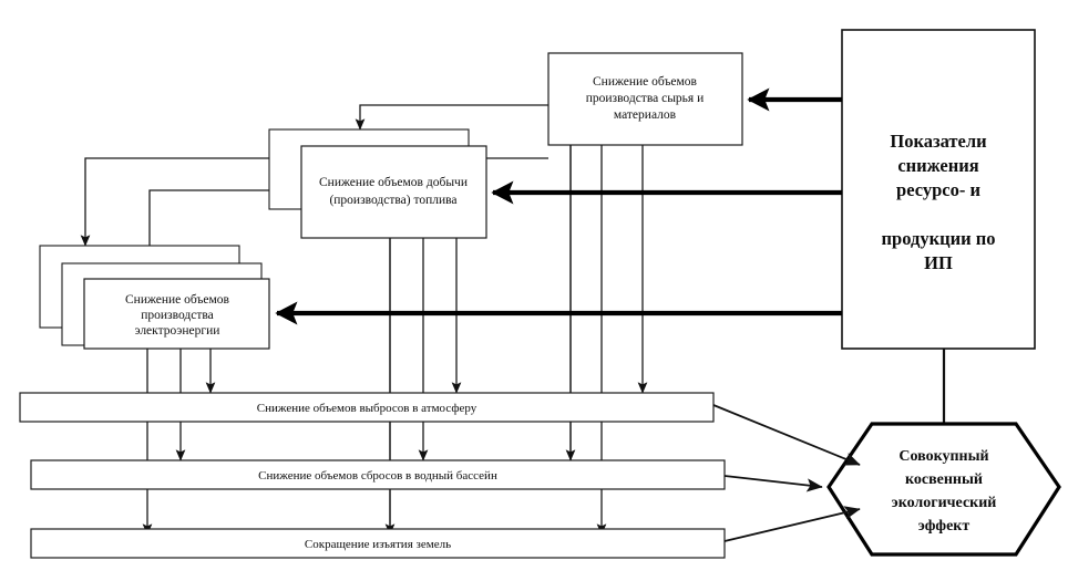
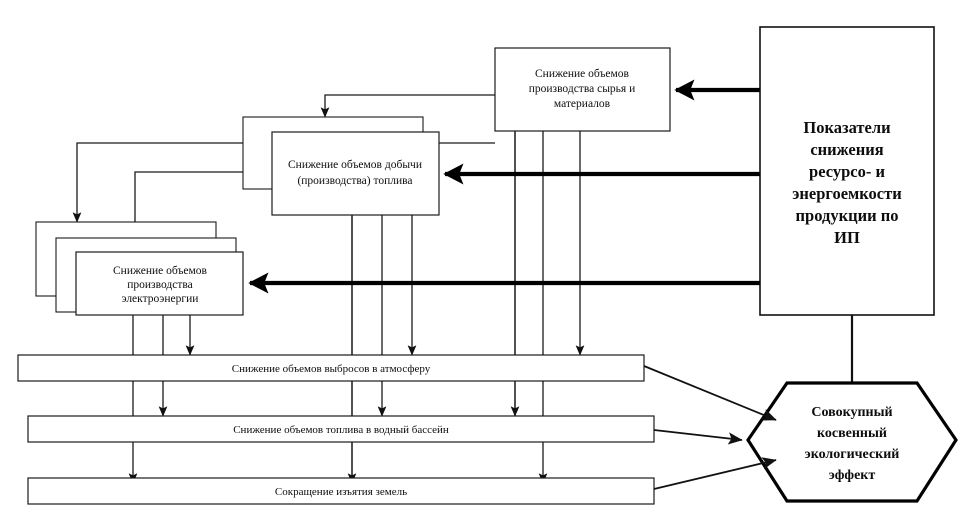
  Снижение объемов
  производства сырья и
  материалов
  Снижение объемов добычи
  (производства) топлива
  Снижение объемов
  производства
  электроэнергии
  Показатели
  снижения
  ресурсо- и
+ энергоемкости
  продукции по
  ИП
  Снижение объемов выбросов в атмосферу
- Снижение объемов сбросов в водный бассейн
+ Снижение объемов топлива в водный бассейн
  Сокращение изъятия земель
  Совокупный
  косвенный
  экологический
  эффект
